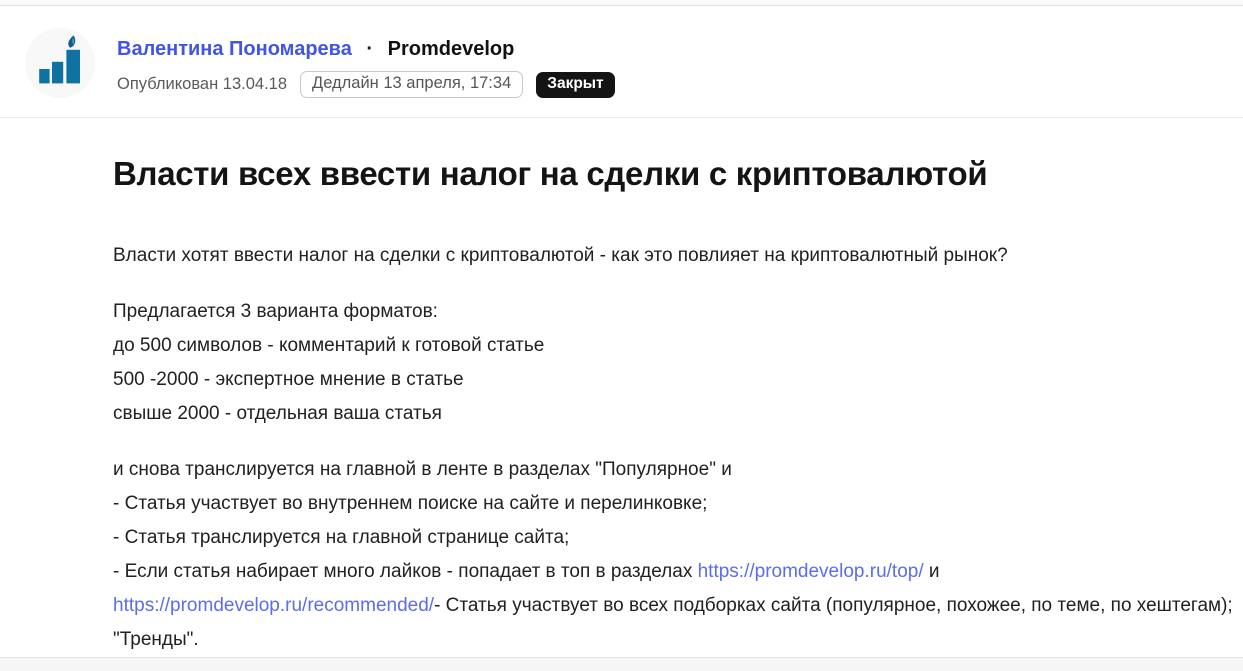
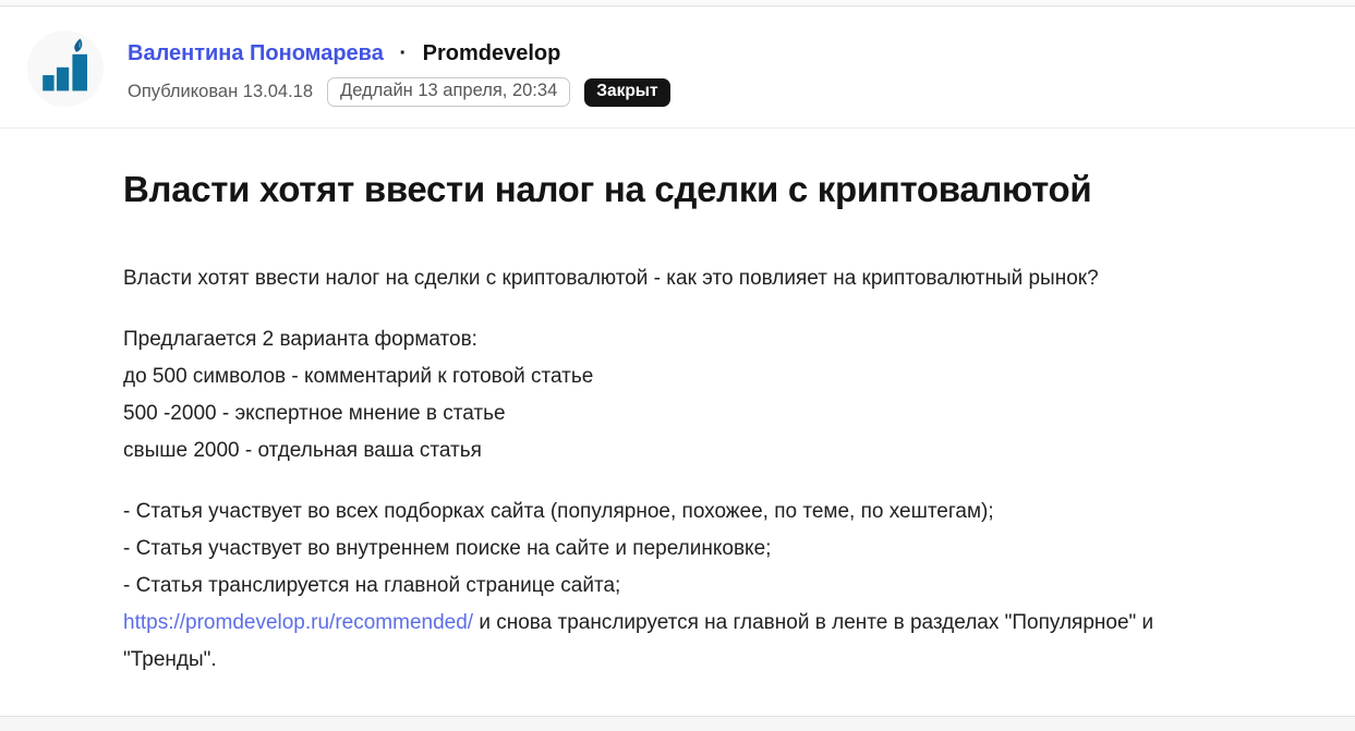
  Валентина Пономарева · Promdevelop
  Опубликован 13.04.18
- Дедлайн 13 апреля, 17:34
+ Дедлайн 13 апреля, 20:34
  Закрыт
- Власти всех ввести налог на сделки с криптовалютой
+ Власти хотят ввести налог на сделки с криптовалютой
  Власти хотят ввести налог на сделки с криптовалютой - как это повлияет на криптовалютный рынок?
- Предлагается 3 варианта форматов:
+ Предлагается 2 варианта форматов:
  до 500 символов - комментарий к готовой статье
  500 -2000 - экспертное мнение в статье
  свыше 2000 - отдельная ваша статья
- и снова транслируется на главной в ленте в разделах "Популярное" и
+ - Статья участвует во всех подборках сайта (популярное, похожее, по теме, по хештегам);
  - Статья участвует во внутреннем поиске на сайте и перелинковке;
  - Статья транслируется на главной странице сайта;
- - Если статья набирает много лайков - попадает в топ в разделах https://promdevelop.ru/top/ и
- https://promdevelop.ru/recommended/- Статья участвует во всех подборках сайта (популярное, похожее, по теме, по хештегам);
+ https://promdevelop.ru/recommended/ и снова транслируется на главной в ленте в разделах "Популярное" и
  "Тренды".
